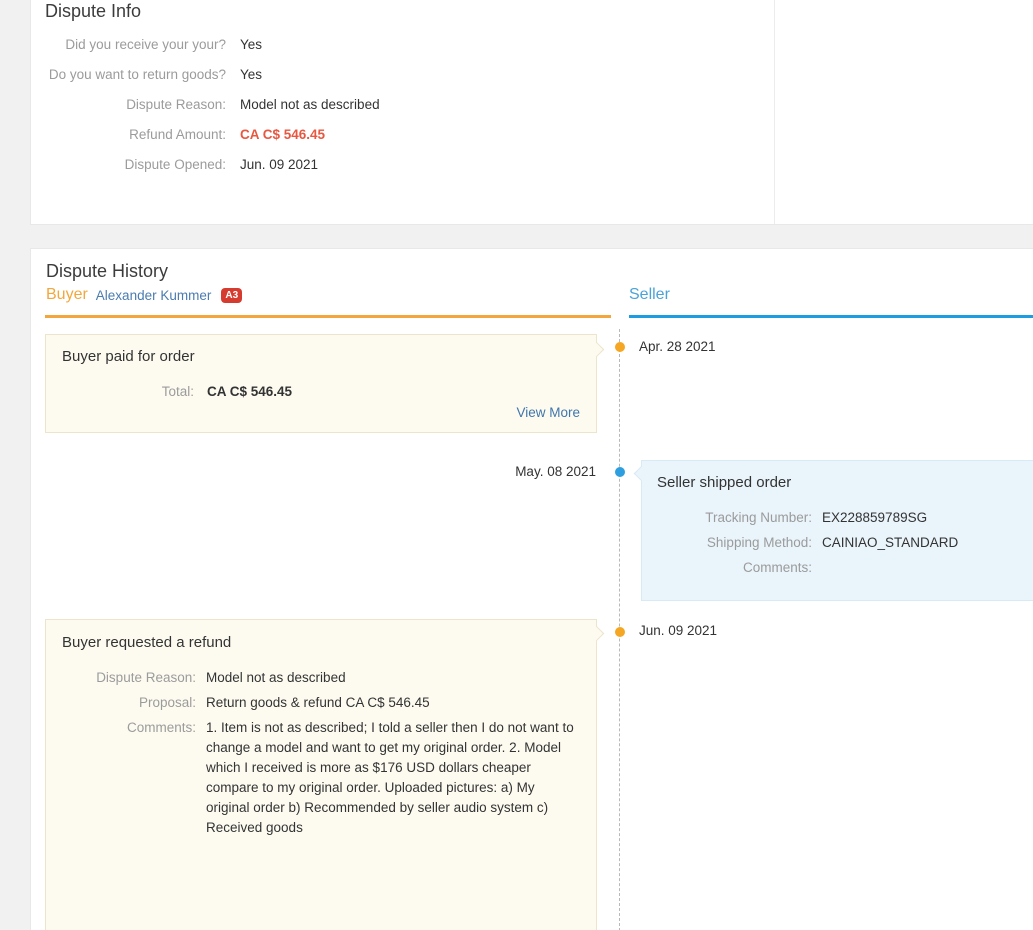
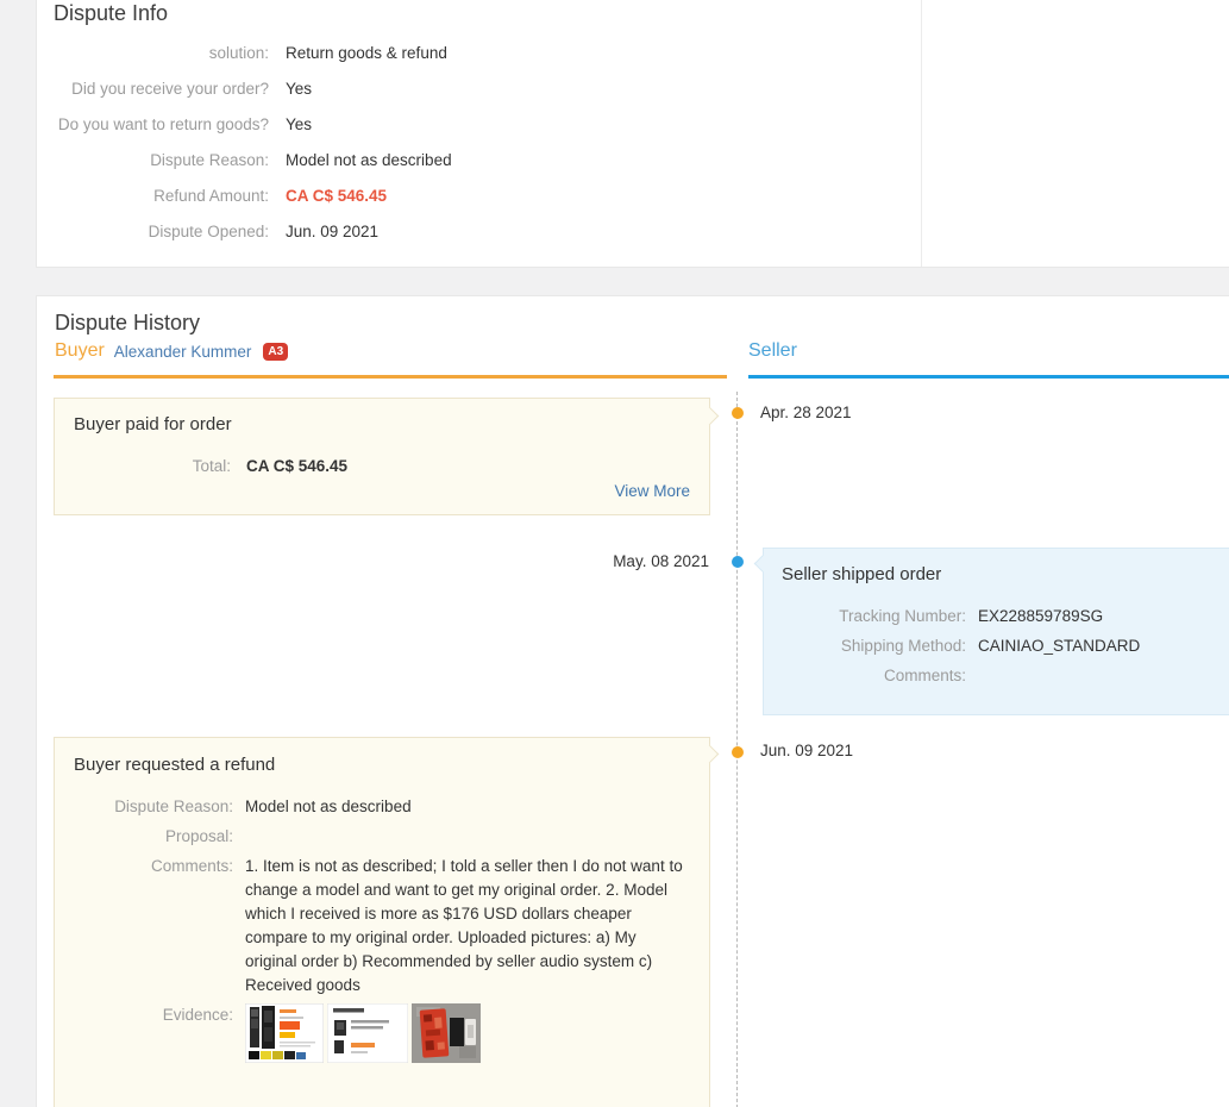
  Dispute Info
+ solution:
+ Return goods & refund
- Did you receive your your?
+ Did you receive your order?
  Yes
  Do you want to return goods?
  Yes
  Dispute Reason:
  Model not as described
  Refund Amount:
  CA C$ 546.45
  Dispute Opened:
  Jun. 09 2021
  Dispute History
  Buyer
  Alexander Kummer
  A3
  Seller
  Apr. 28 2021
  May. 08 2021
  Jun. 09 2021
  Buyer paid for order
  Total:
  CA C$ 546.45
  View More
  Seller shipped order
  Tracking Number:
  EX228859789SG
  Shipping Method:
  CAINIAO_STANDARD
  Comments:
  Buyer requested a refund
  Dispute Reason:
  Model not as described
  Proposal:
- Return goods & refund CA C$ 546.45
  Comments:
  1. Item is not as described; I told a seller then I do not want to change a model and want to get my original order. 2. Model which I received is more as $176 USD dollars cheaper compare to my original order. Uploaded pictures: a) My original order b) Recommended by seller audio system c) Received goods
+ Evidence:
